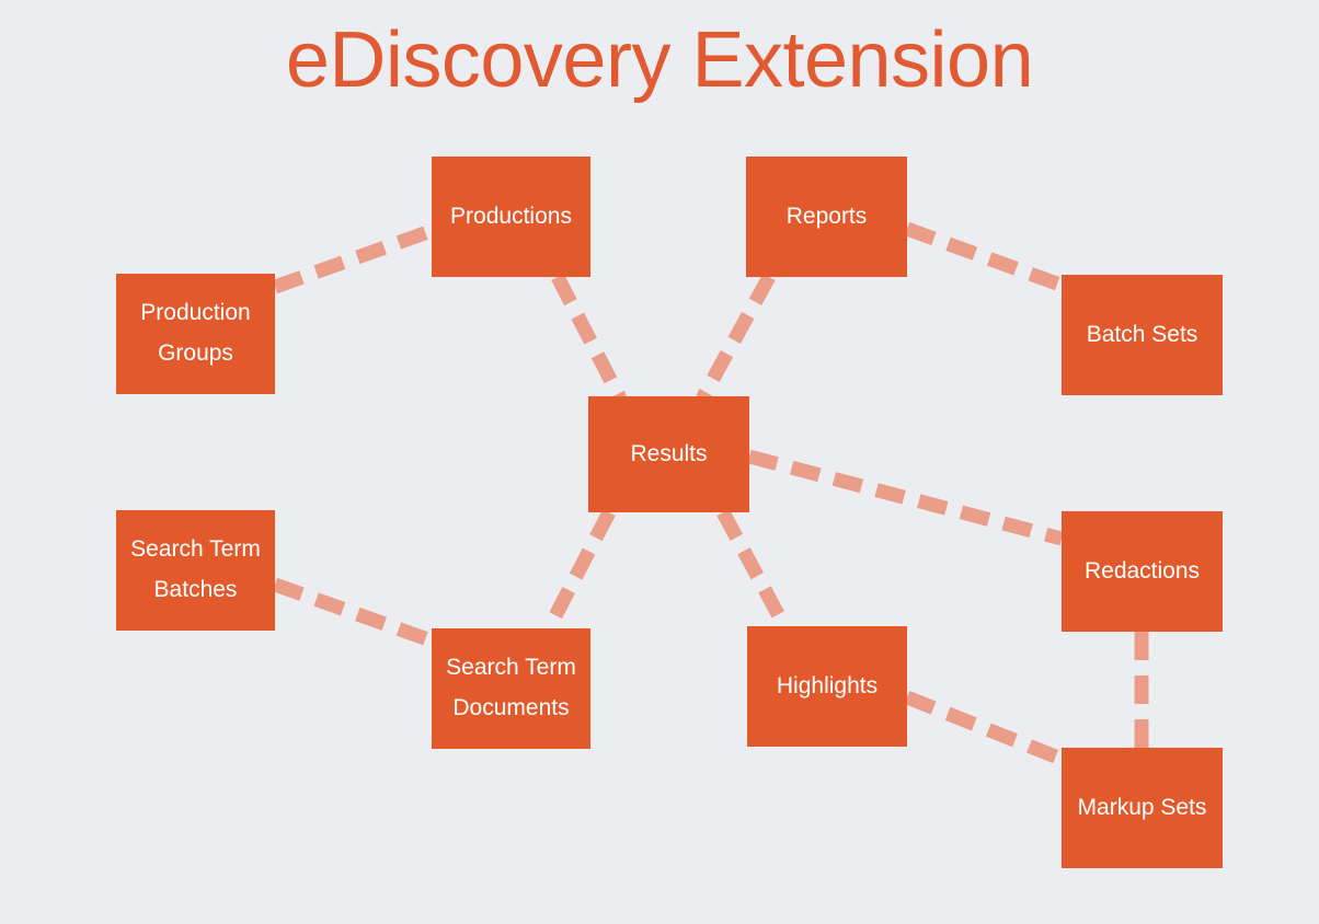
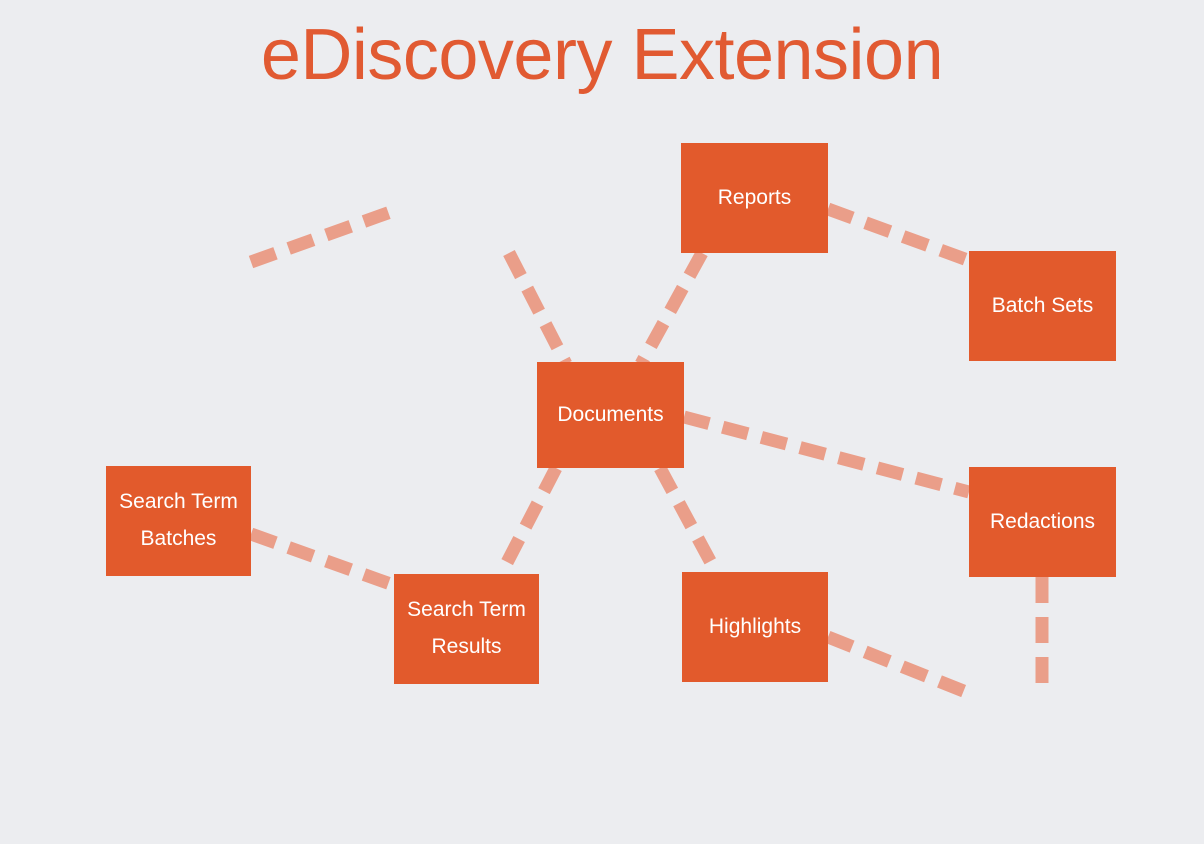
  eDiscovery Extension
- Productions
- Production
- Groups
  Reports
  Batch Sets
- Results
+ Documents
  Redactions
  Search Term
  Batches
  Search Term
- Documents
+ Results
  Highlights
- Markup Sets
